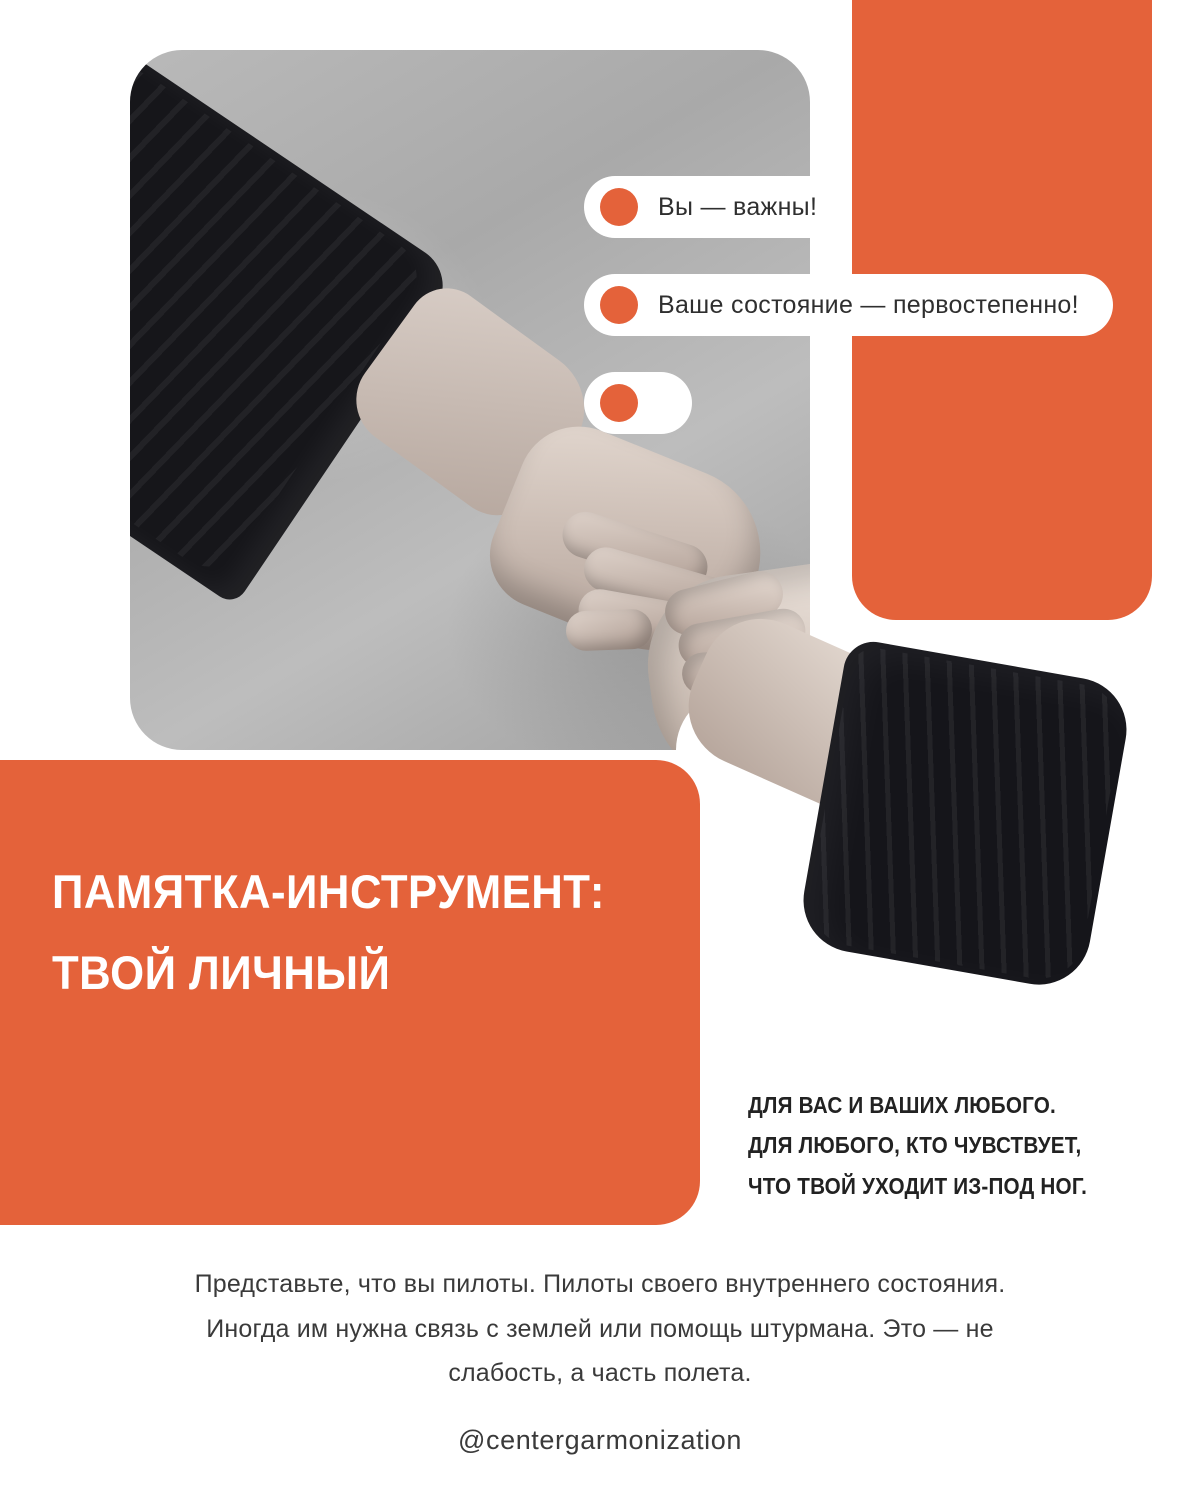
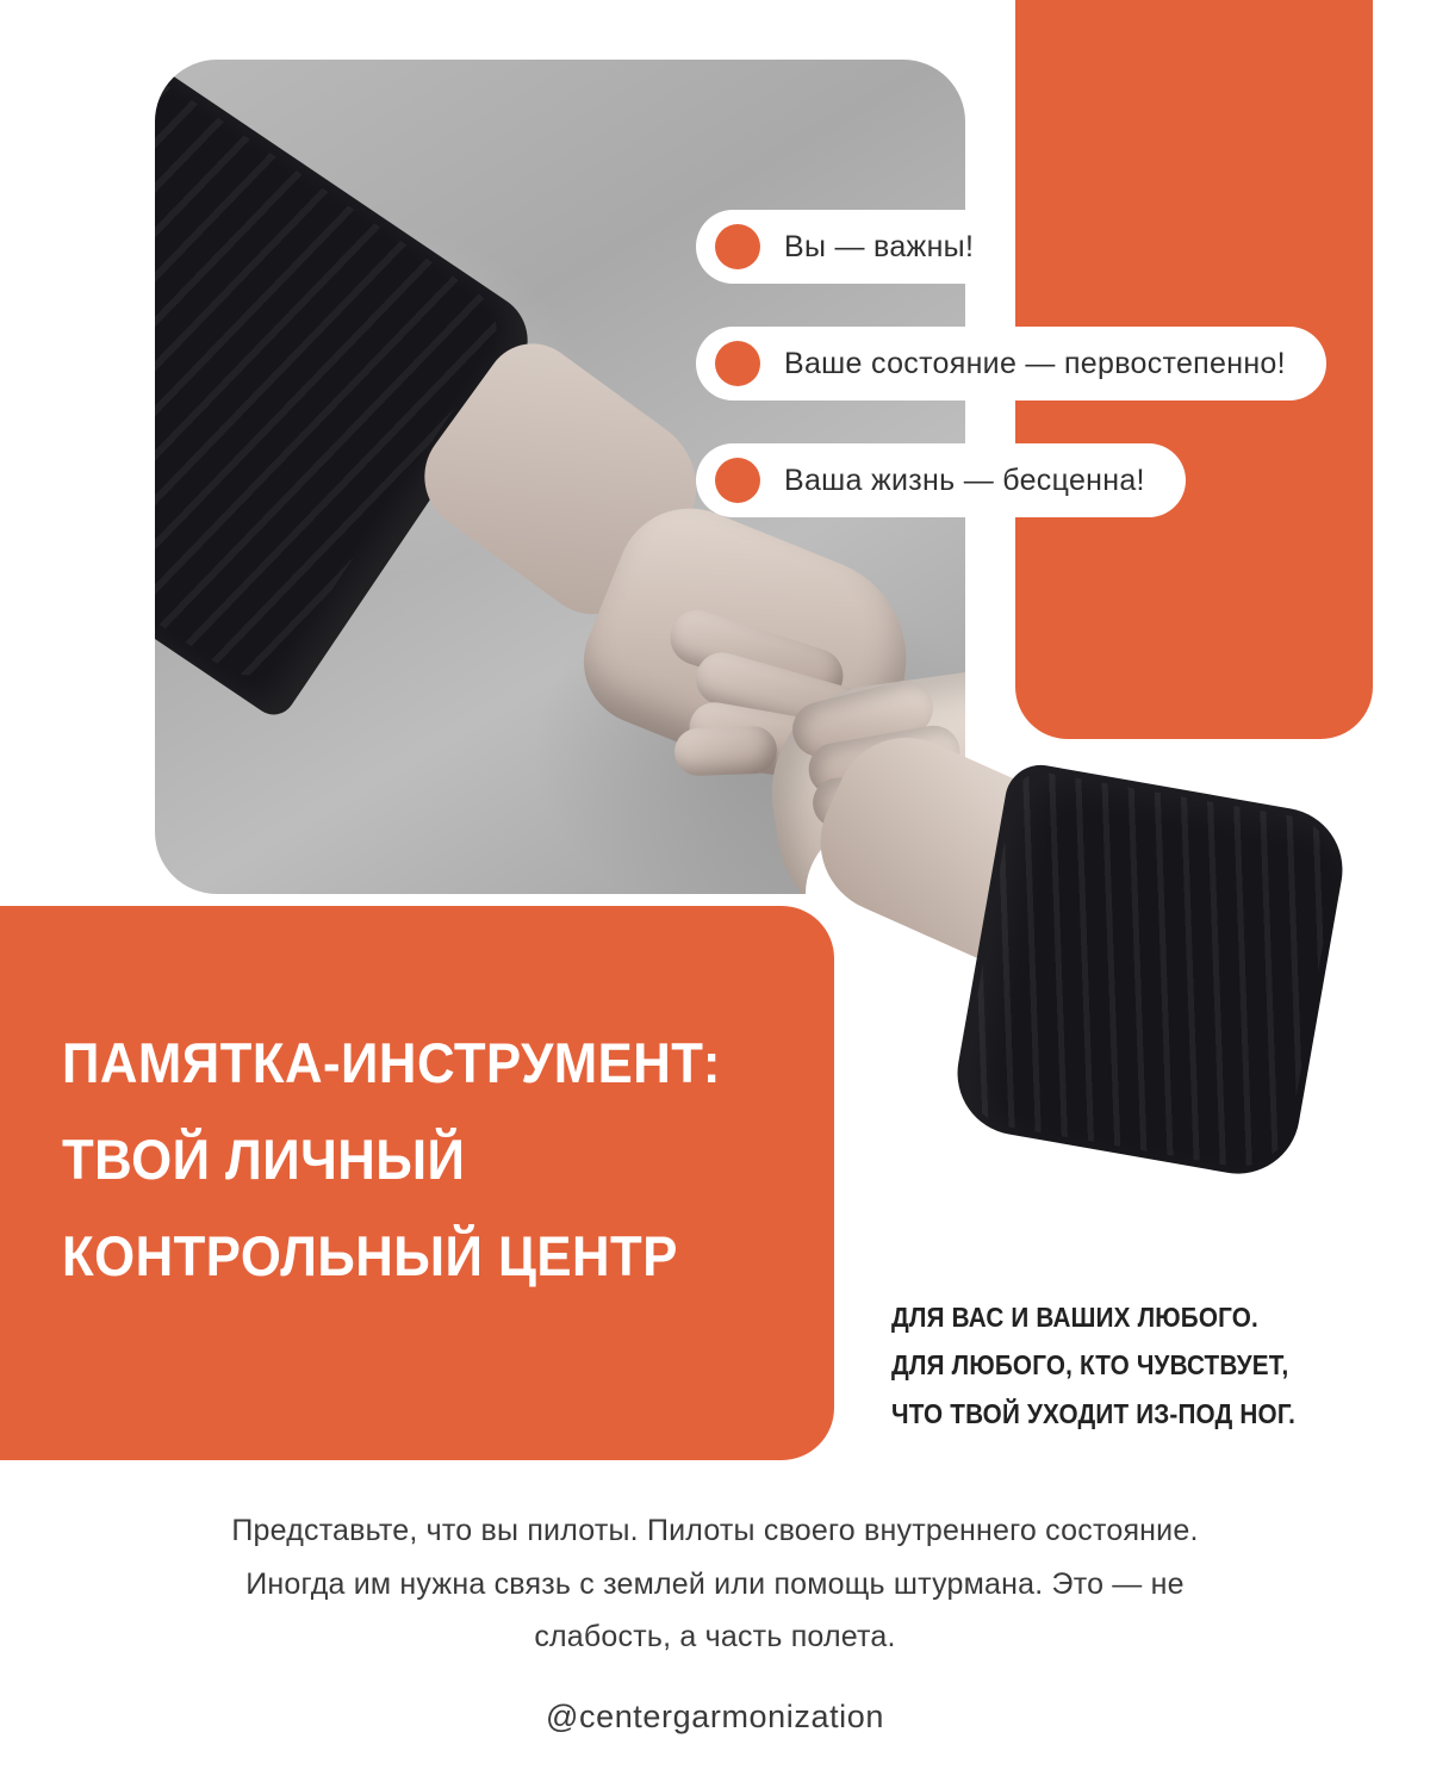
  Вы — важны!
  Ваше состояние — первостепенно!
+ Ваша жизнь — бесценна!
  ПАМЯТКА-ИНСТРУМЕНТ:
  ТВОЙ ЛИЧНЫЙ
+ КОНТРОЛЬНЫЙ ЦЕНТР
  ДЛЯ ВАС И ВАШИХ ЛЮБОГО.
  ДЛЯ ЛЮБОГО, КТО ЧУВСТВУЕТ,
  ЧТО ТВОЙ УХОДИТ ИЗ-ПОД НОГ.
- Представьте, что вы пилоты. Пилоты своего внутреннего состояния. Иногда им нужна связь с землей или помощь штурмана. Это — не слабость, а часть полета.
+ Представьте, что вы пилоты. Пилоты своего внутреннего состояние. Иногда им нужна связь с землей или помощь штурмана. Это — не слабость, а часть полета.
  @centergarmonization
